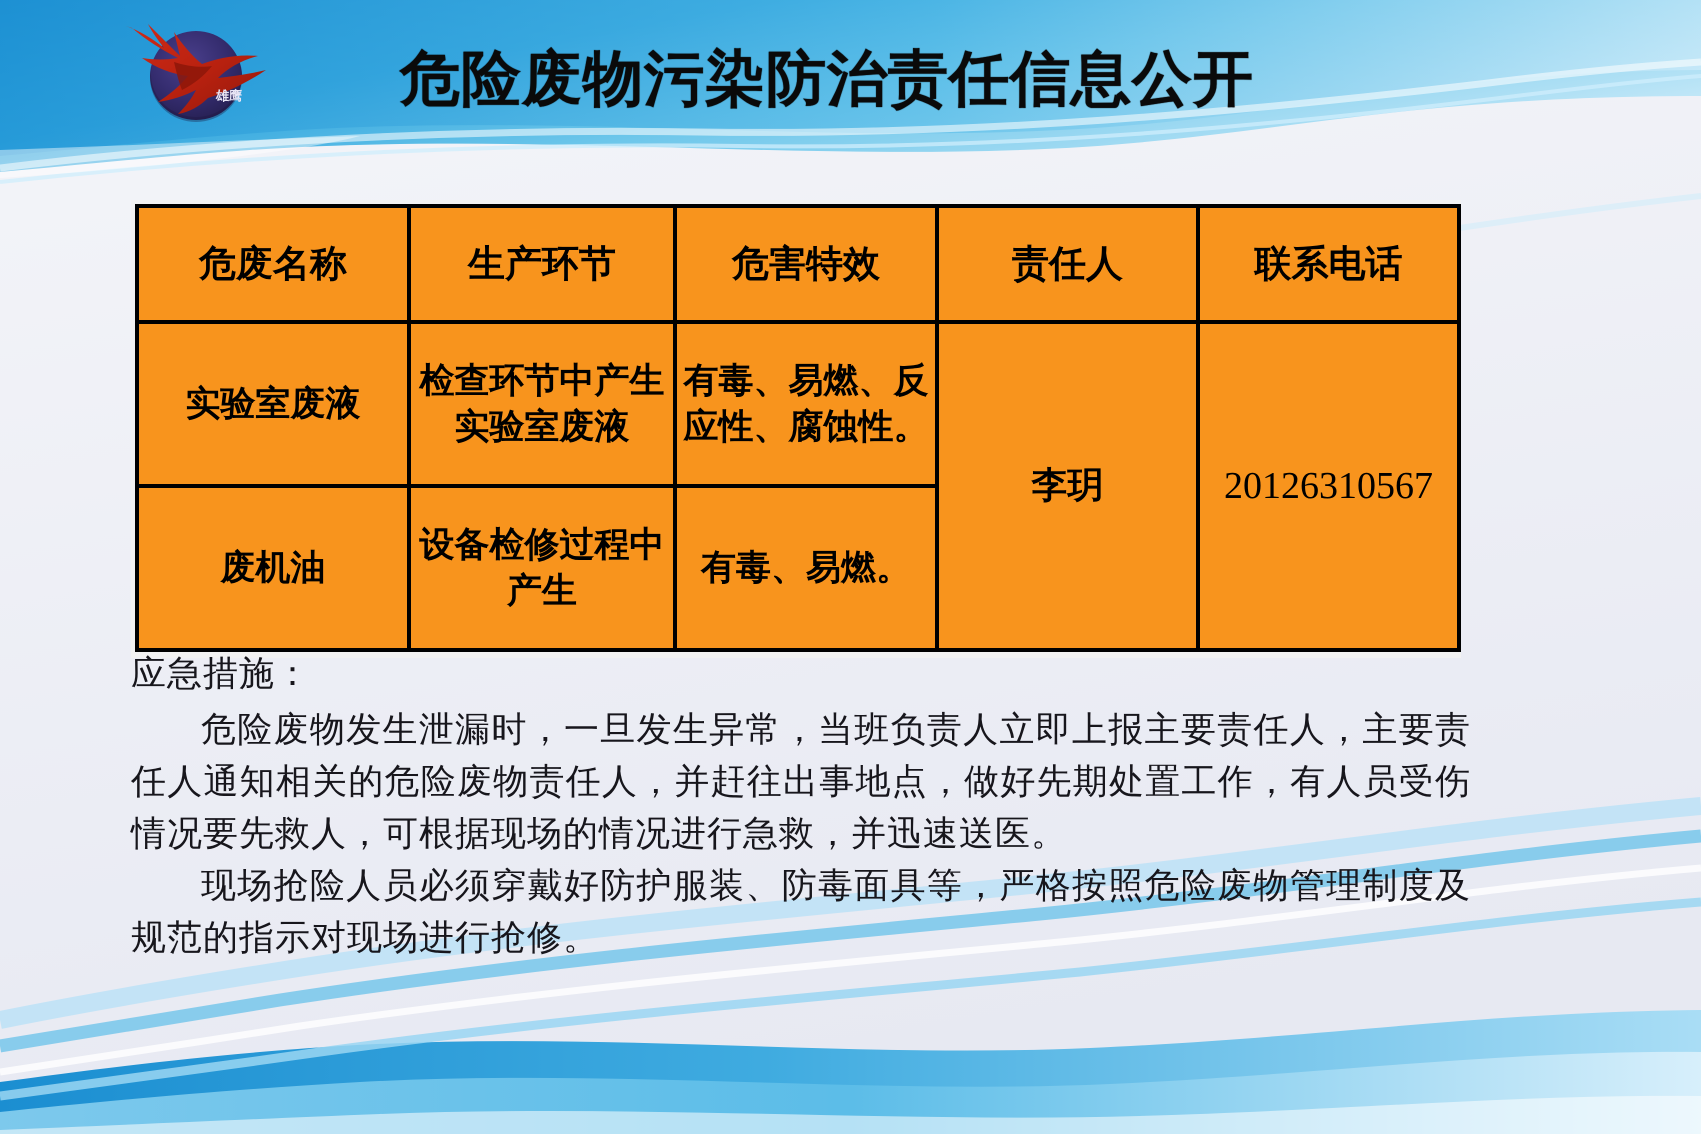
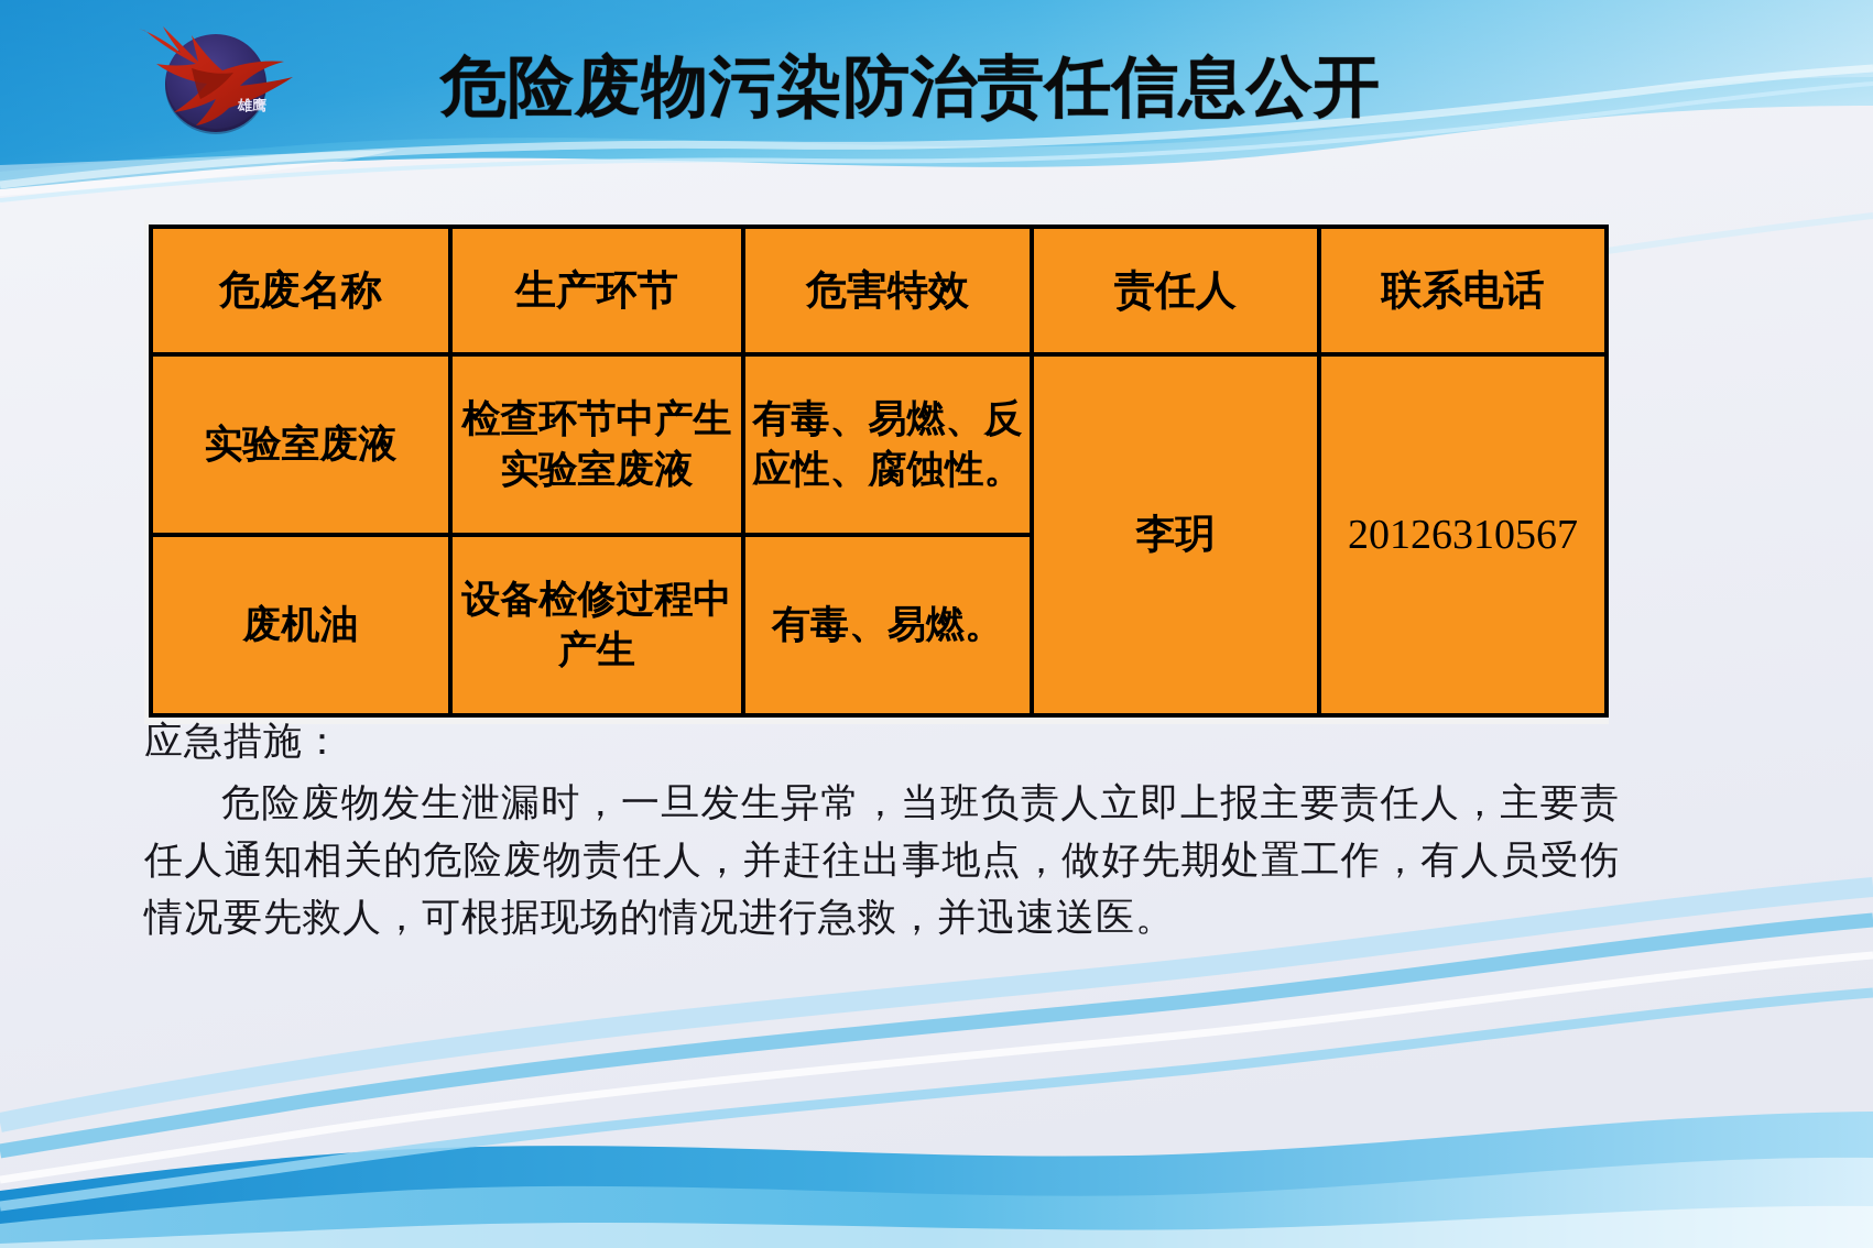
  雄鹰
  危险废物污染防治责任信息公开
  危废名称	生产环节	危害特效	责任人	联系电话
  实验室废液	检查环节中产生实验室废液	有毒、易燃、反应性、腐蚀性。	李玥	20126310567
  废机油	设备检修过程中产生	有毒、易燃。
  应急措施：
  危险废物发生泄漏时，一旦发生异常，当班负责人立即上报主要责任人，主要责任人通知相关的危险废物责任人，并赶往出事地点，做好先期处置工作，有人员受伤情况要先救人，可根据现场的情况进行急救，并迅速送医。
- 现场抢险人员必须穿戴好防护服装、防毒面具等，严格按照危险废物管理制度及规范的指示对现场进行抢修。
